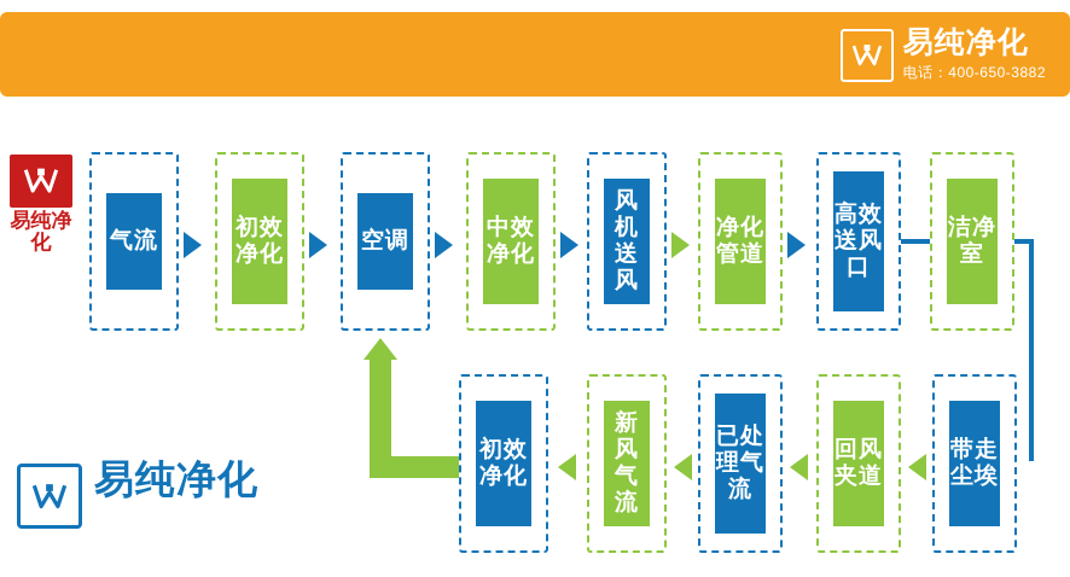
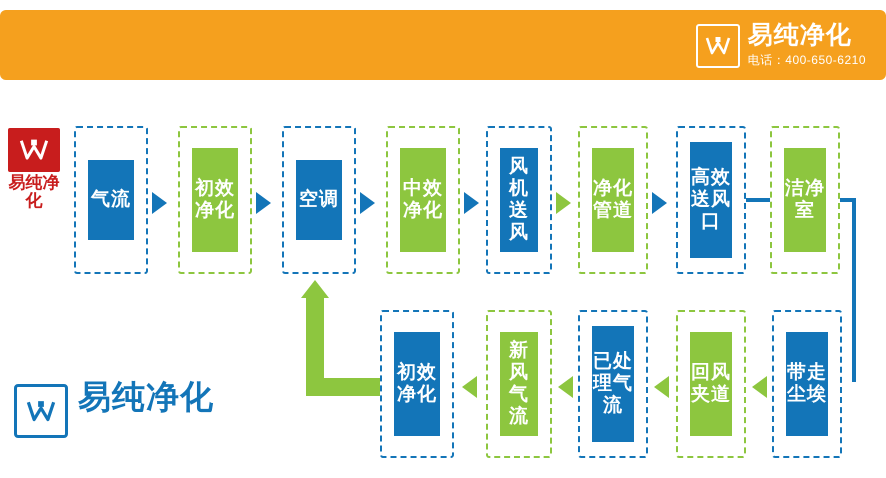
  易纯净化
- 电话：400-650-3882
+ 电话：400-650-6210
  易纯净化
  易纯净化
  气流
  初效净化
  空调
  中效净化
  风机送风
  净化管道
  高效送风口
  洁净室
  初效净化
  新风气流
  已处理气流
  回风夹道
  带走尘埃
